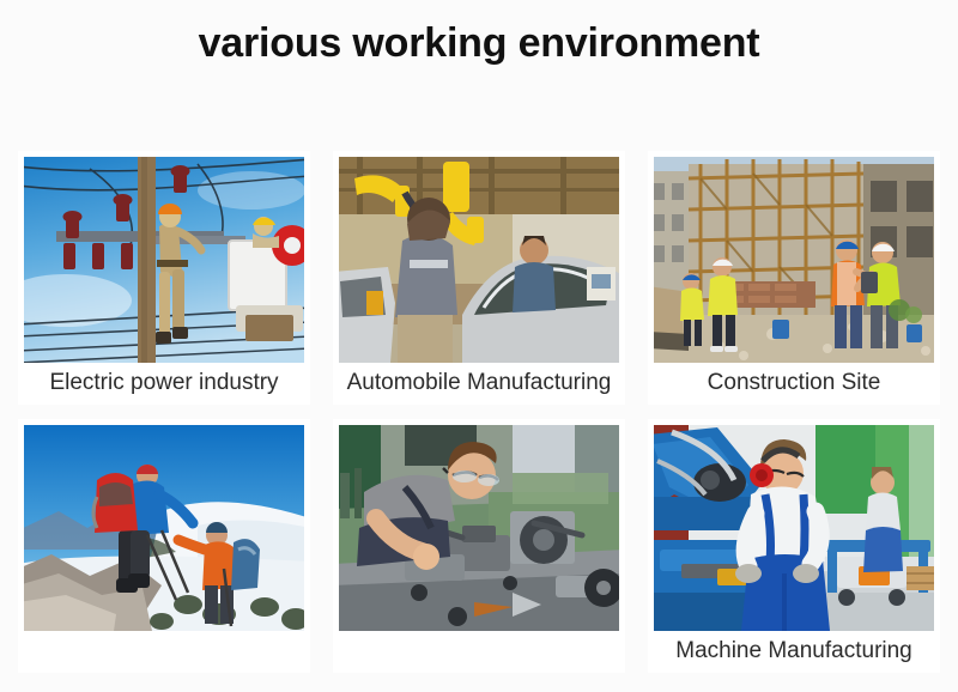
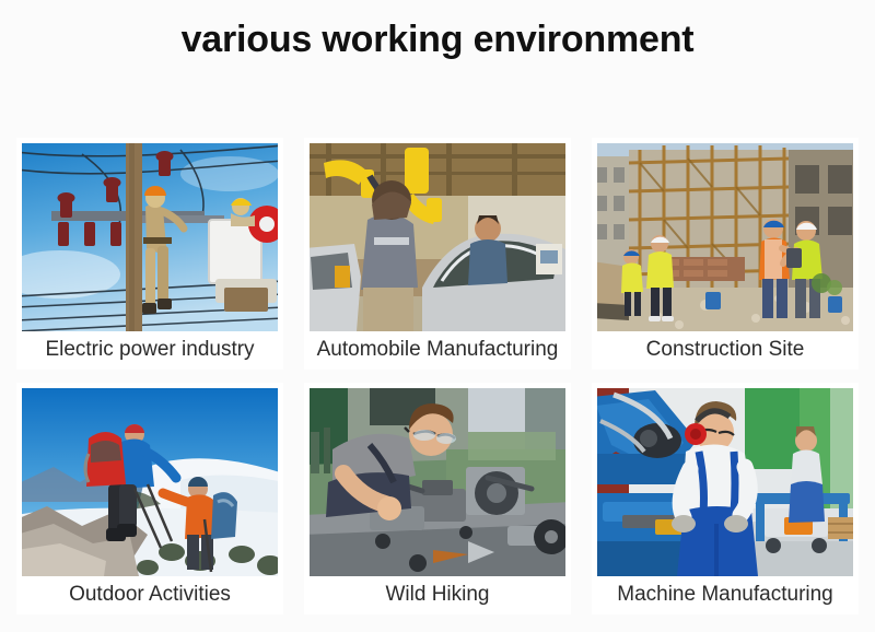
  various working environment
  Electric power industry
  Automobile Manufacturing
  Construction Site
+ Outdoor Activities
+ Wild Hiking
  Machine Manufacturing
